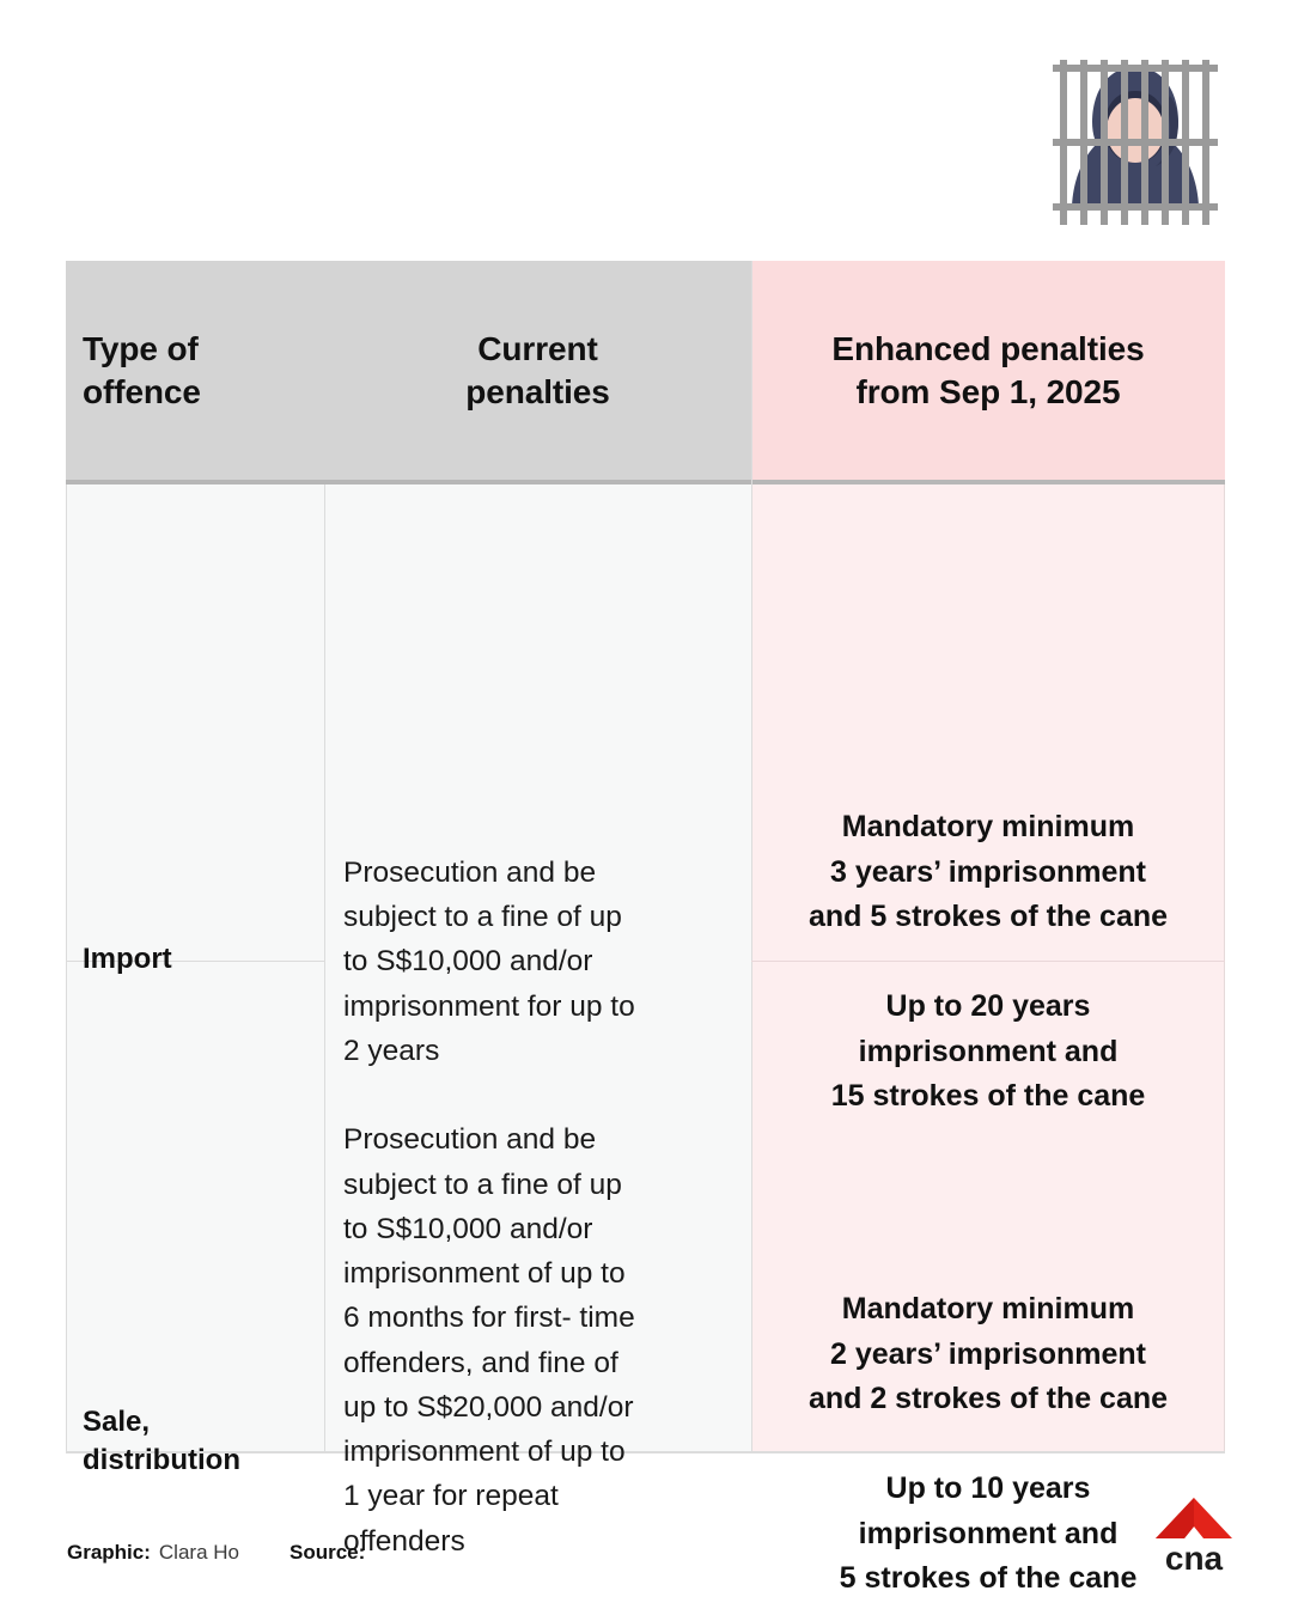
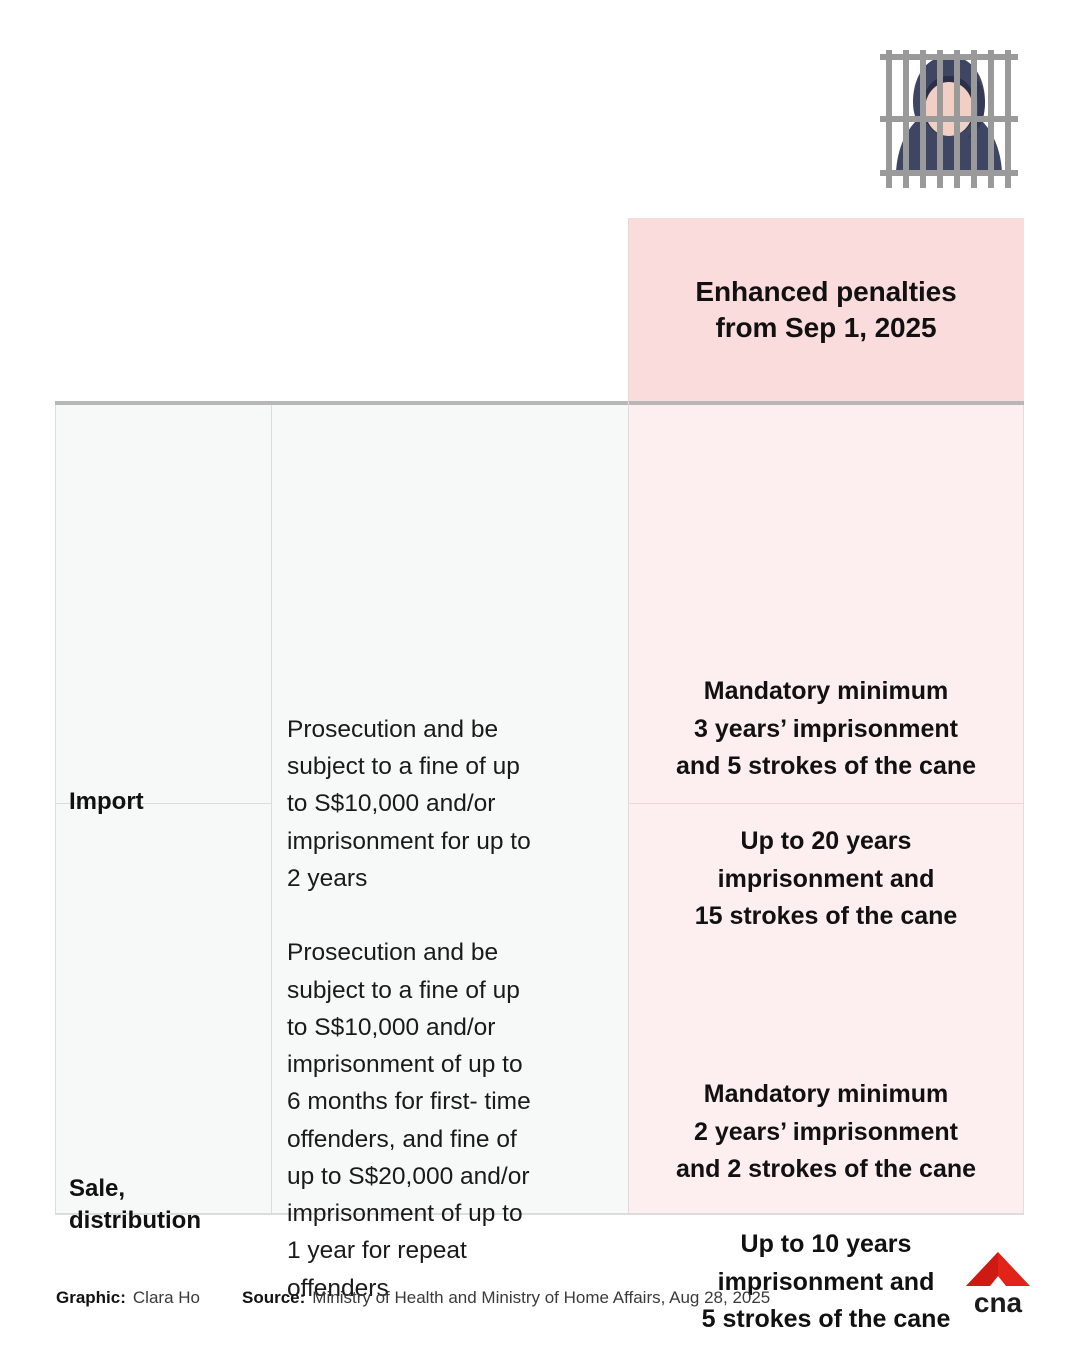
- Type of
- offence
- Current
- penalties
  Enhanced penalties
  from Sep 1, 2025
  Import
  Sale,
  distribution
  Prosecution and be
  subject to a fine of up
  to S$10,000 and/or
  imprisonment for up to
  2 years
  Prosecution and be
  subject to a fine of up
  to S$10,000 and/or
  imprisonment of up to
  6 months for first- time
  offenders, and fine of
  up to S$20,000 and/or
  imprisonment of up to
  1 year for repeat
  offenders
  Mandatory minimum
  3 years’ imprisonment
  and 5 strokes of the cane
  Up to 20 years
  imprisonment and
  15 strokes of the cane
  Mandatory minimum
  2 years’ imprisonment
  and 2 strokes of the cane
  Up to 10 years
  imprisonment and
  5 strokes of the cane
  Graphic:
  Clara Ho
  Source:
+ Ministry of Health and Ministry of Home Affairs, Aug 28, 2025
  cna
